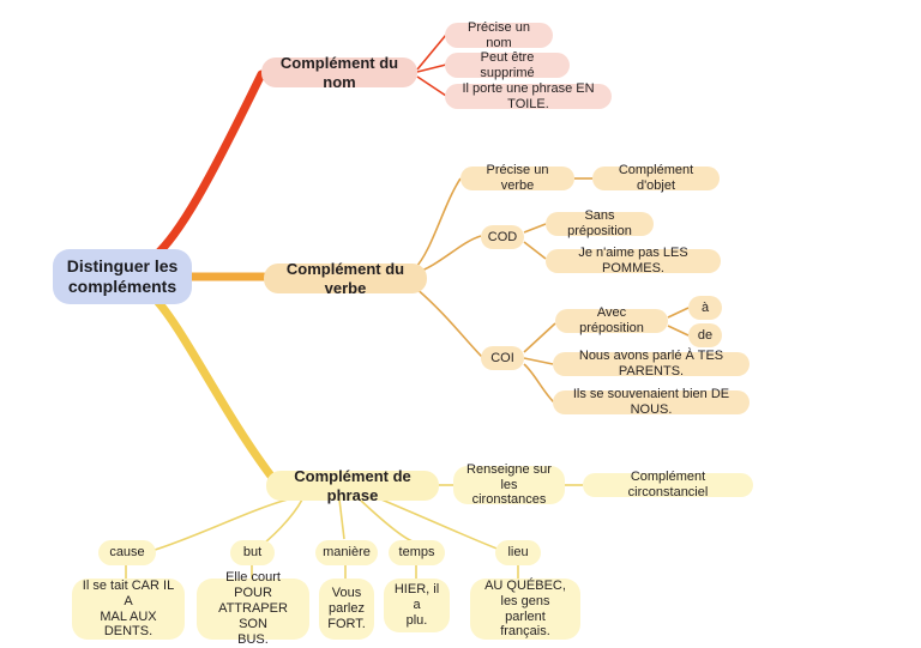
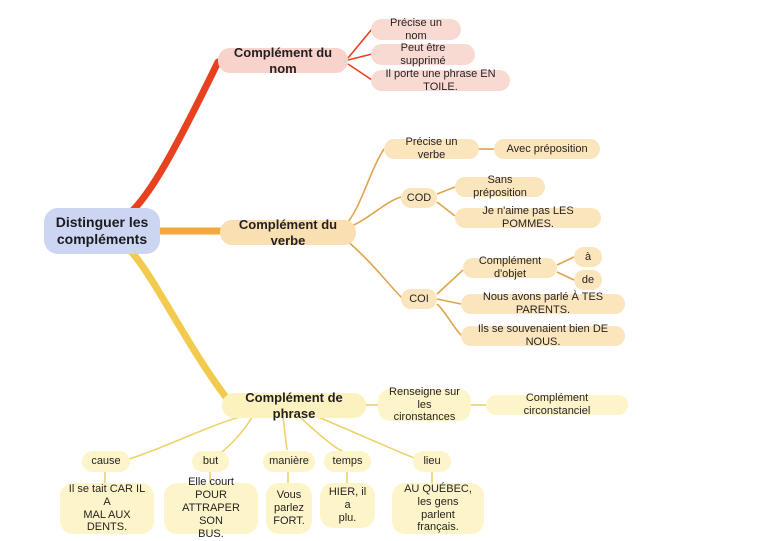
  Distinguer les
  compléments
  Complément du nom
  Précise un nom
  Peut être supprimé
  Il porte une phrase EN TOILE.
  Complément du verbe
  Précise un verbe
- Complément d'objet
+ Avec préposition
  COD
  Sans préposition
  Je n'aime pas LES POMMES.
  COI
- Avec préposition
+ Complément d'objet
  à
  de
  Nous avons parlé À TES PARENTS.
  Ils se souvenaient bien DE NOUS.
  Complément de phrase
  Renseigne sur les
  cironstances
  Complément circonstanciel
  cause
  Il se tait CAR IL A
  MAL AUX
  DENTS.
  but
  Elle court POUR
  ATTRAPER SON
  BUS.
  manière
  Vous
  parlez
  FORT.
  temps
  HIER, il a
  plu.
  lieu
  AU QUÉBEC,
  les gens parlent
  français.
